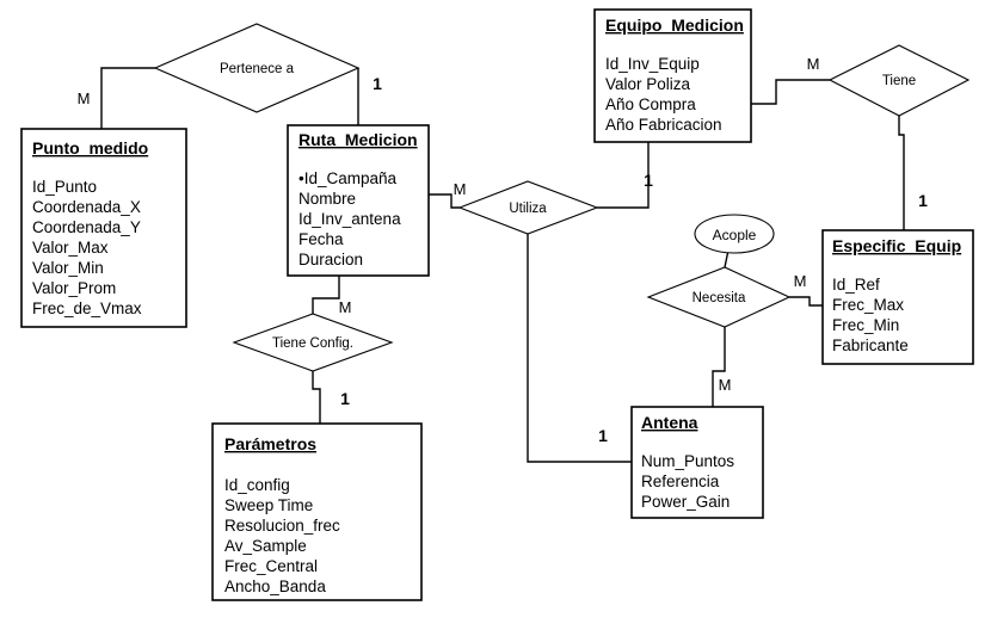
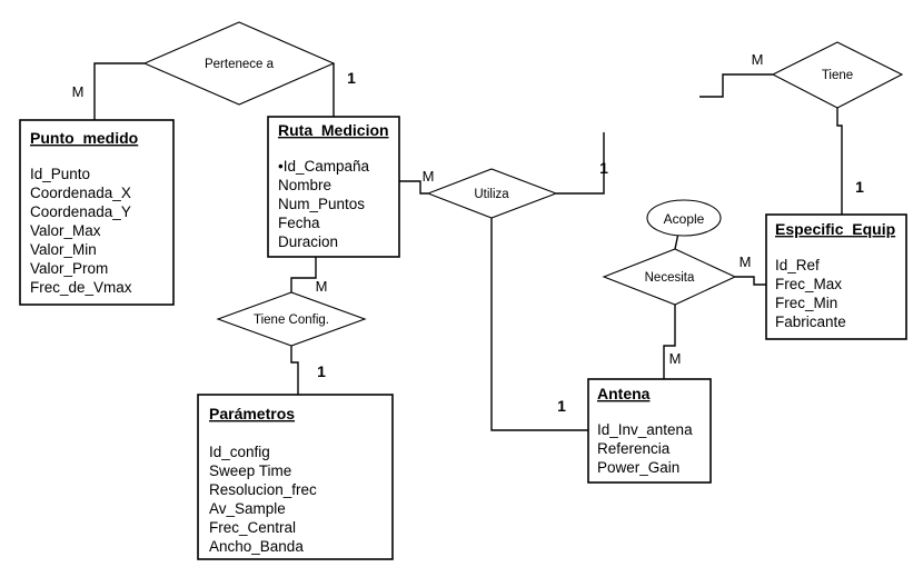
  Punto_medido
  Id_Punto
  Coordenada_X
  Coordenada_Y
  Valor_Max
  Valor_Min
  Valor_Prom
  Frec_de_Vmax
  Ruta_Medicion
  •Id_Campaña
  Nombre
- Id_Inv_antena
+ Num_Puntos
  Fecha
  Duracion
- Equipo_Medicion
- Id_Inv_Equip
- Valor Poliza
- Año Compra
- Año Fabricacion
  Especific_Equip
  Id_Ref
  Frec_Max
  Frec_Min
  Fabricante
  Parámetros
  Id_config
  Sweep Time
  Resolucion_frec
  Av_Sample
  Frec_Central
  Ancho_Banda
  Antena
- Num_Puntos
+ Id_Inv_antena
  Referencia
  Power_Gain
  Pertenece a
  Utiliza
  Tiene
  Tiene Config.
  Necesita
  Acople
  M
  1
  M
  1
  M
  1
  M
  1
  1
  M
  M
